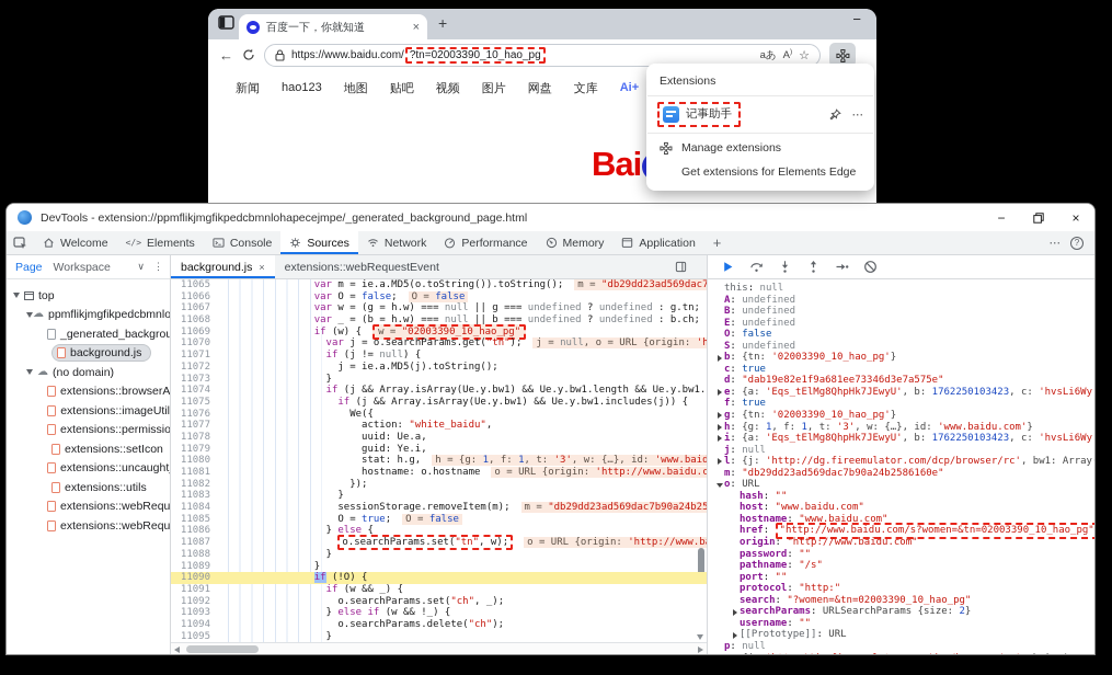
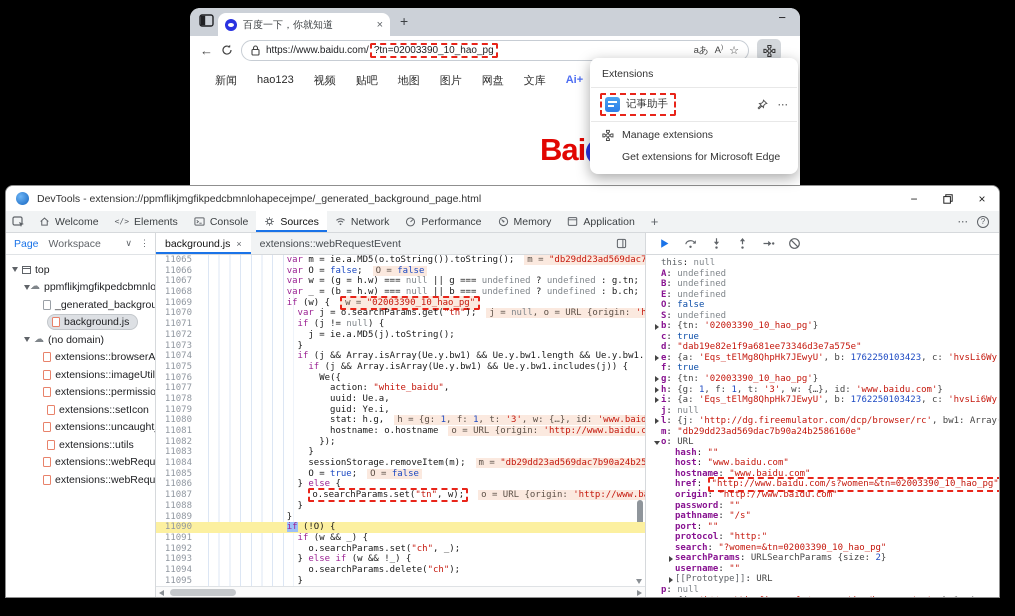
  百度一下，你就知道
  ×
  +
  −
  ←
  https://www.baidu.com/
  ?tn=02003390_10_hao_pg
  aあ
  ☆
  新闻
  hao123
- 地图
+ 视频
  贴吧
- 视频
+ 地图
  图片
  网盘
  文库
  Ai+
  Bai
  Extensions
  记事助手
  ⋯
  Manage extensions
- Get extensions for Elements Edge
+ Get extensions for Microsoft Edge
  DevTools - extension://ppmflikjmgfikpedcbmnlohapecejmpe/_generated_background_page.html
  −
  ×
  Welcome
  </>
  Elements
  Console
  Sources
  Network
  Performance
  Memory
  Application
  +
  ⋯
  ?
  Page
  Workspace
  ∨
  ⋮
  top
  ☁
  ppmflikjmgfikpedcbmnlo
  _generated_backgrou
  background.js
  ☁
  (no domain)
  extensions::browserA
  extensions::imageUtil
  extensions::permissio
  extensions::setIcon
  extensions::uncaught
  extensions::utils
  extensions::webRequ
  extensions::webRequ
  background.js
  ×
  extensions::webRequestEvent
  11065
  var m = ie.a.MD5(o.toString()).toString(); m = "db29dd23ad569dac7
  11066
  var O = false; O = false
  11067
  var w = (g = h.w) === null || g === undefined ? undefined : g.tn;
  11068
  var _ = (b = h.w) === null || b === undefined ? undefined : b.ch;
  11069
  if (w) { w = "02003390_10_hao_pg"
  11070
  var j = o.searchParams.get("tn"); j = null, o = URL {origin: 'h
  11071
  if (j != null) {
  11072
  j = ie.a.MD5(j).toString();
  11073
  }
  11074
  if (j && Array.isArray(Ue.y.bw1) && Ue.y.bw1.length && Ue.y.bw1.
  11075
  if (j && Array.isArray(Ue.y.bw1) && Ue.y.bw1.includes(j)) {
  11076
  We({
  11077
  action: "white_baidu",
  11078
  uuid: Ue.a,
  11079
  guid: Ye.i,
  11080
  stat: h.g, h = {g: 1, f: 1, t: '3', w: {…}, id: 'www.baid
  11081
  hostname: o.hostname o = URL {origin: 'http://www.baidu.c
  11082
  });
  11083
  }
  11084
  sessionStorage.removeItem(m); m = "db29dd23ad569dac7b90a24b25
  11085
  O = true; O = false
  11086
  } else {
  11087
  o.searchParams.set("tn", w); o = URL {origin: 'http://www.b
  11088
  }
  11089
  }
  11090
  if (!O) {
  11091
  if (w && _) {
  11092
  o.searchParams.set("ch", _);
  11093
  } else if (w && !_) {
  11094
  o.searchParams.delete("ch");
  11095
  }
  this
  :
  null
  A
  :
  undefined
  B
  :
  undefined
  E
  :
  undefined
  O
  :
  false
  S
  :
  undefined
  b
  :
  {tn: '02003390_10_hao_pg'}
  c
  :
  true
  d
  :
  "dab19e82e1f9a681ee73346d3e7a575e"
  e
  :
  {a: 'Eqs_tElMg8QhpHk7JEwyU', b: 1762250103423, c: 'hvsLi6Wy
  f
  :
  true
  g
  :
  {tn: '02003390_10_hao_pg'}
  h
  :
  {g: 1, f: 1, t: '3', w: {…}, id: 'www.baidu.com'}
  i
  :
  {a: 'Eqs_tElMg8QhpHk7JEwyU', b: 1762250103423, c: 'hvsLi6Wy
  j
  :
  null
  l
  :
  {j: 'http://dg.fireemulator.com/dcp/browser/rc', bw1: Array
  m
  :
  "db29dd23ad569dac7b90a24b2586160e"
  o
  :
  URL
  hash
  :
  ""
  host
  :
  "www.baidu.com"
  hostname
  :
  "www.baidu.com"
  href
  :
  "http://www.baidu.com/s?women=&tn=02003390_10_hao_pg"
  origin
  :
  "http://www.baidu.com"
  password
  :
  ""
  pathname
  :
  "/s"
  port
  :
  ""
  protocol
  :
  "http:"
  search
  :
  "?women=&tn=02003390_10_hao_pg"
  searchParams
  :
  URLSearchParams {size: 2}
  username
  :
  ""
  [[Prototype]]
  :
  URL
  p
  :
  null
